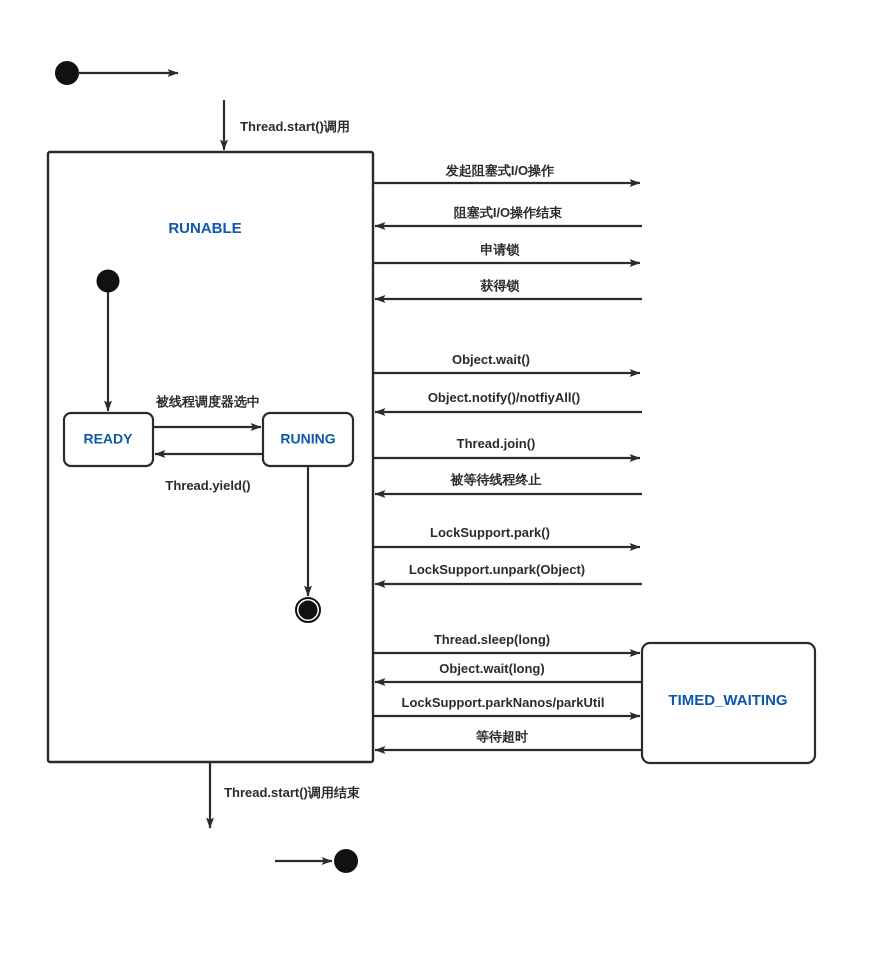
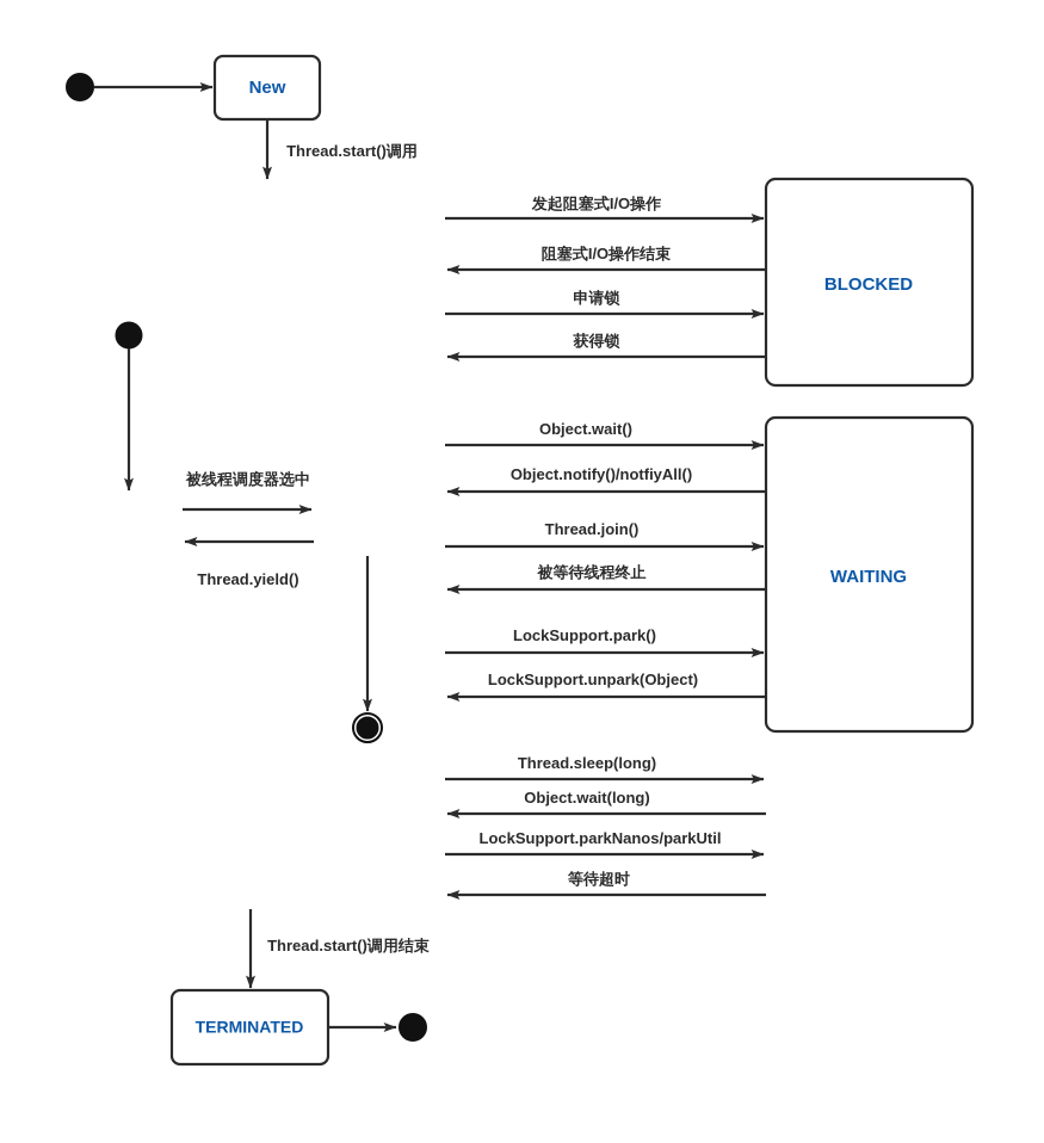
+ New
  Thread.start()调用
- RUNABLE
- READY
- RUNING
  被线程调度器选中
  Thread.yield()
+ BLOCKED
  发起阻塞式I/O操作
  阻塞式I/O操作结束
  申请锁
  获得锁
+ WAITING
  Object.wait()
  Object.notify()/notfiyAll()
  Thread.join()
  被等待线程终止
  LockSupport.park()
  LockSupport.unpark(Object)
- TIMED_WAITING
  Thread.sleep(long)
  Object.wait(long)
  LockSupport.parkNanos/parkUtil
  等待超时
  Thread.start()调用结束
+ TERMINATED
